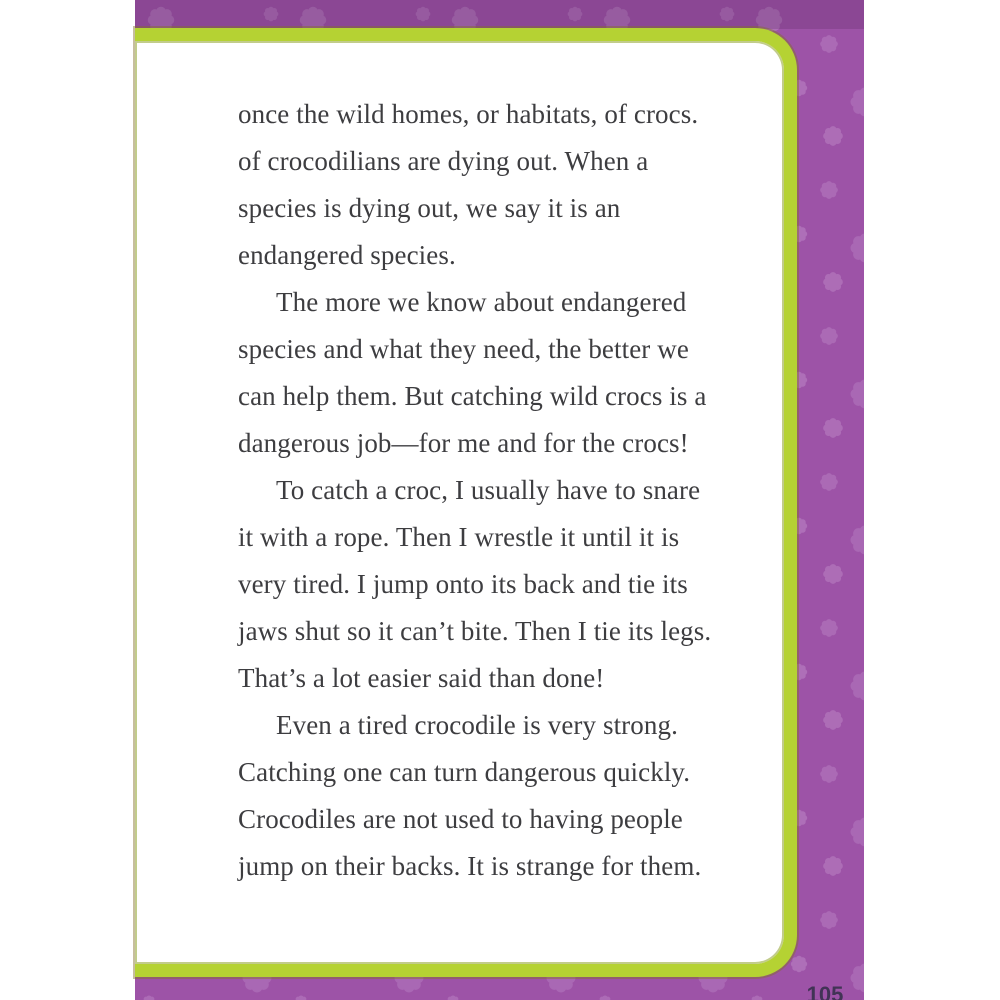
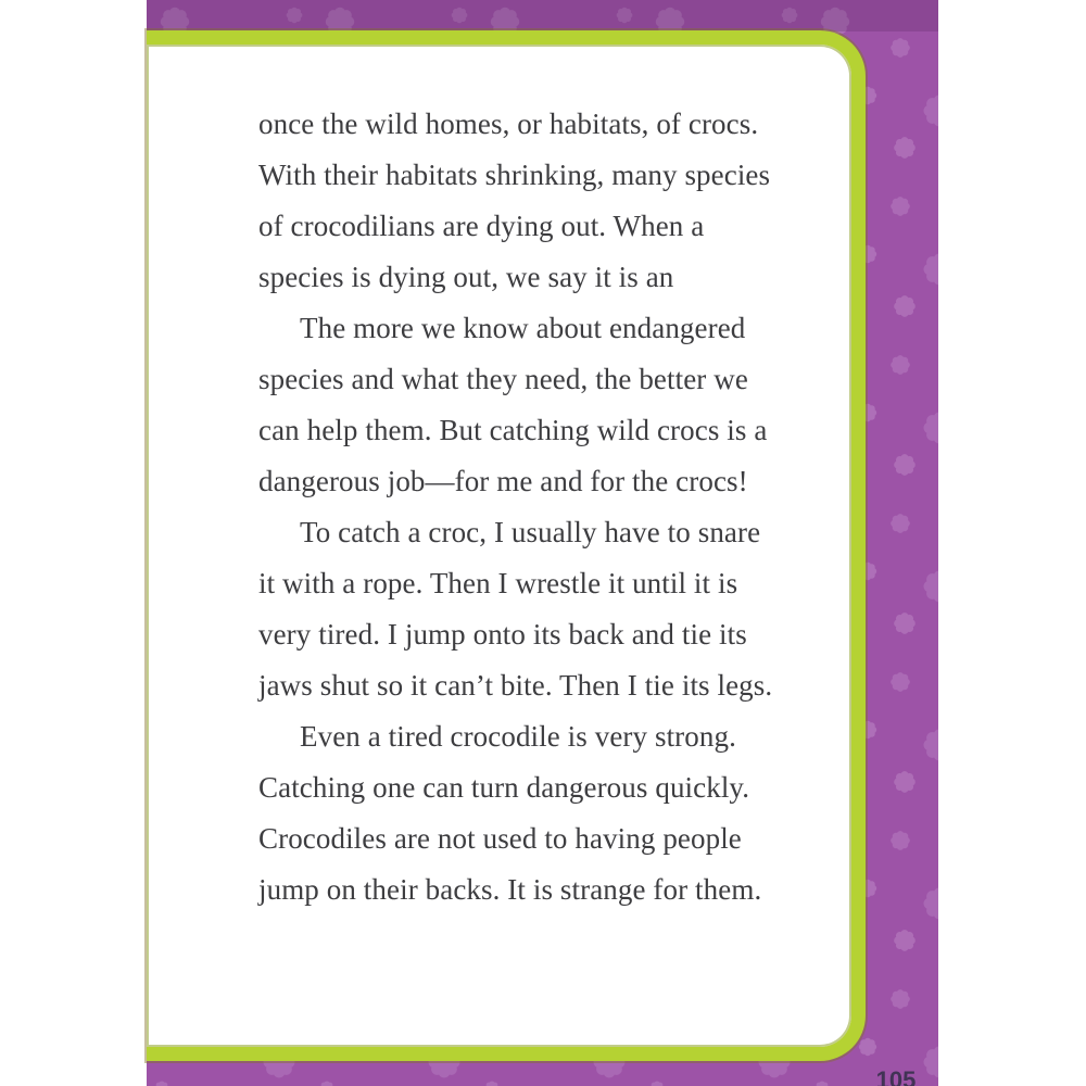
  once the wild homes, or habitats, of crocs.
+ With their habitats shrinking, many species
  of crocodilians are dying out. When a
  species is dying out, we say it is an
- endangered species.
  The more we know about endangered
  species and what they need, the better we
  can help them. But catching wild crocs is a
  dangerous job—for me and for the crocs!
  To catch a croc, I usually have to snare
  it with a rope. Then I wrestle it until it is
  very tired. I jump onto its back and tie its
  jaws shut so it can’t bite. Then I tie its legs.
- That’s a lot easier said than done!
  Even a tired crocodile is very strong.
  Catching one can turn dangerous quickly.
  Crocodiles are not used to having people
  jump on their backs. It is strange for them.
  105
